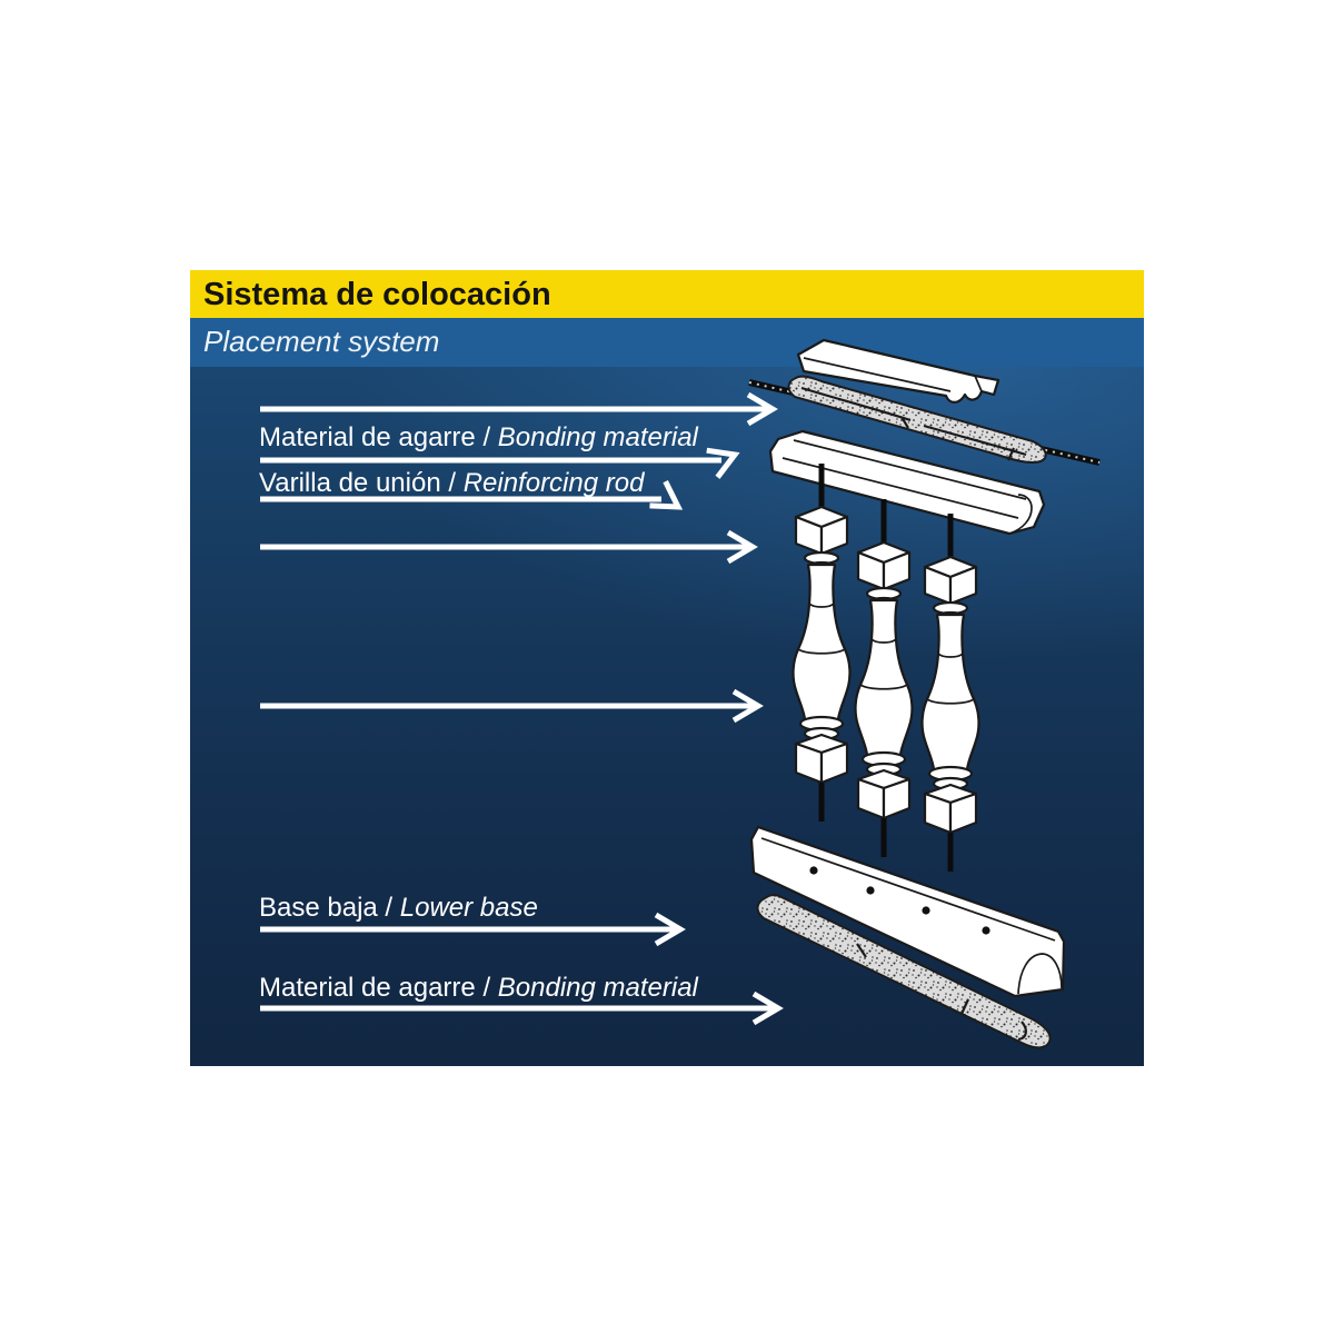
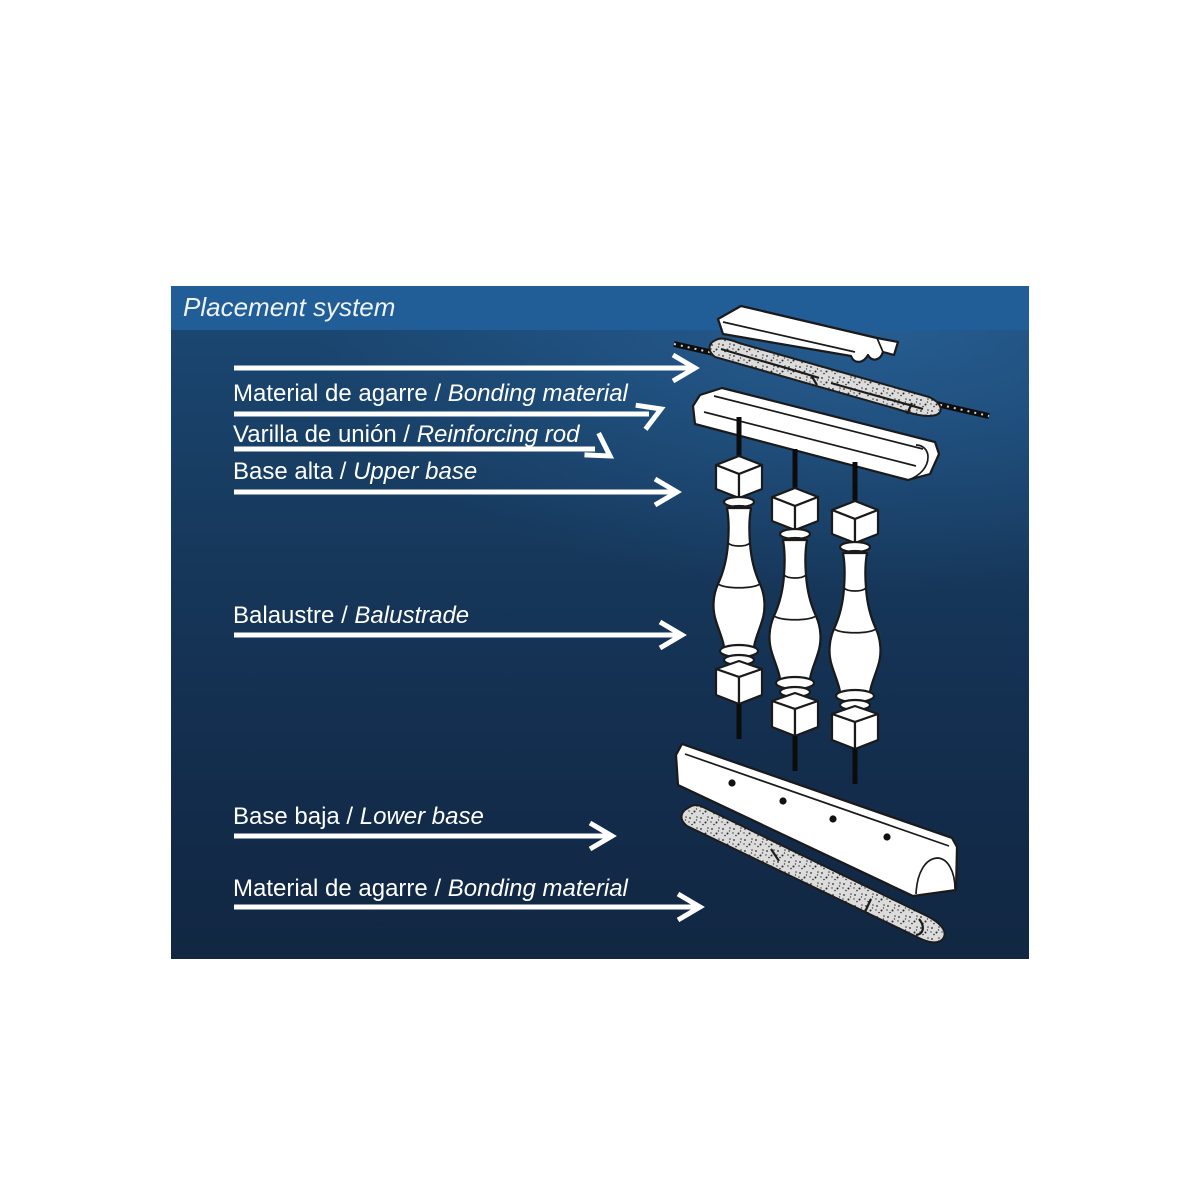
- Sistema de colocación
  Placement system
  Material de agarre / Bonding material
  Varilla de unión / Reinforcing rod
+ Base alta / Upper base
+ Balaustre / Balustrade
  Base baja / Lower base
  Material de agarre / Bonding material
